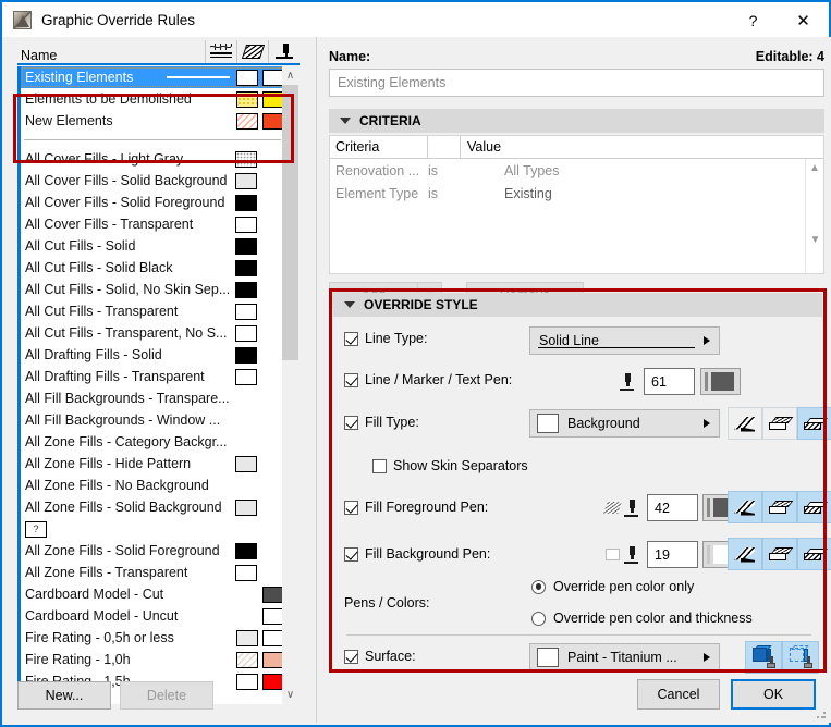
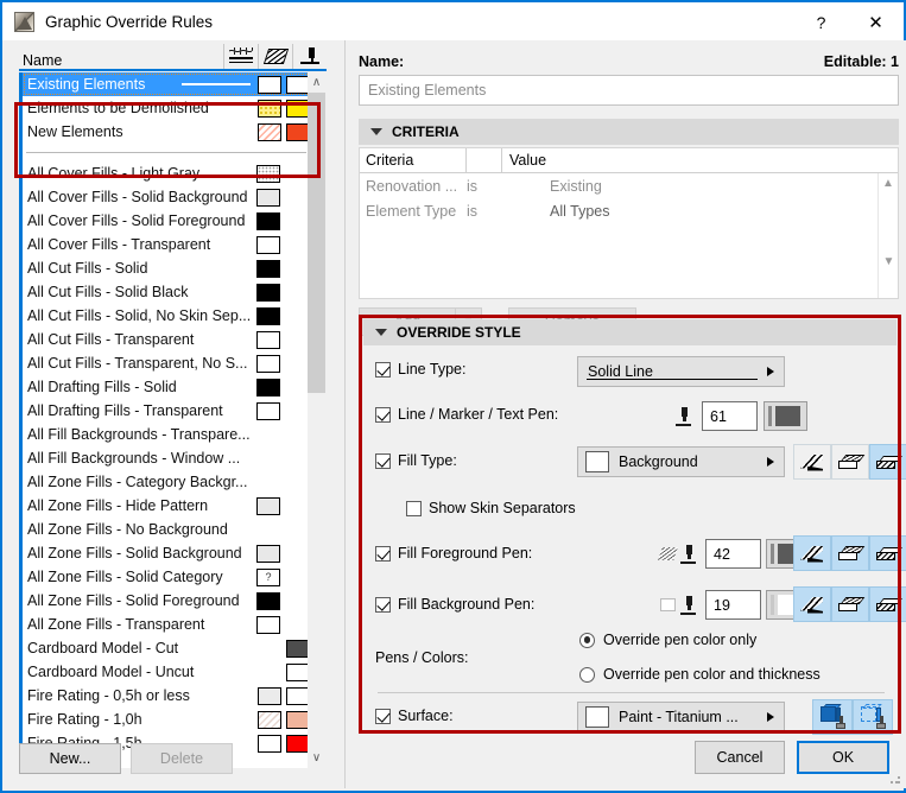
  Graphic Override Rules
  ?
  ✕
  Name
  Existing Elements
  Elements to be Demolished
  New Elements
  All Cover Fills - Light Gray
  All Cover Fills - Solid Background
  All Cover Fills - Solid Foreground
  All Cover Fills - Transparent
  All Cut Fills - Solid
  All Cut Fills - Solid Black
  All Cut Fills - Solid, No Skin Sep...
  All Cut Fills - Transparent
  All Cut Fills - Transparent, No S...
  All Drafting Fills - Solid
  All Drafting Fills - Transparent
  All Fill Backgrounds - Transpare...
  All Fill Backgrounds - Window ...
  All Zone Fills - Category Backgr...
  All Zone Fills - Hide Pattern
  All Zone Fills - No Background
  All Zone Fills - Solid Background
+ All Zone Fills - Solid Category
  ?
  All Zone Fills - Solid Foreground
  All Zone Fills - Transparent
  Cardboard Model - Cut
  Cardboard Model - Uncut
  Fire Rating - 0,5h or less
  Fire Rating - 1,0h
  ∧
  ∨
  New...
  Delete
  Name:
- Editable: 4
+ Editable: 1
  Existing Elements
  CRITERIA
  Criteria
  Value
  Renovation ...
  is
- All Types
+ Existing
  Element Type
  is
- Existing
+ All Types
  ▲
  ▼
  Cancel
  OK
  OVERRIDE STYLE
  Line Type:
  Solid Line
  Line / Marker / Text Pen:
  61
  Fill Type:
  Background
  Show Skin Separators
  Fill Foreground Pen:
  42
  Fill Background Pen:
  19
  Pens / Colors:
  Override pen color only
  Override pen color and thickness
  Surface:
  Paint - Titanium ...
